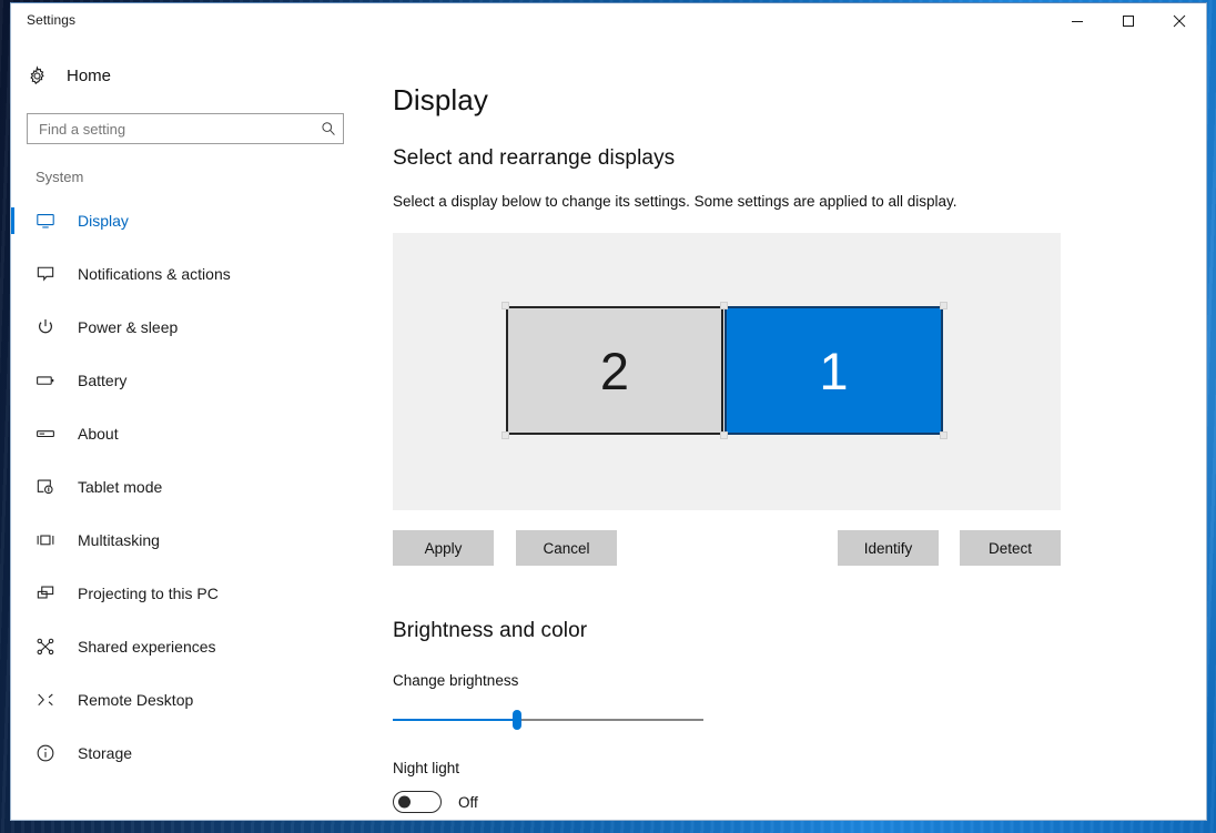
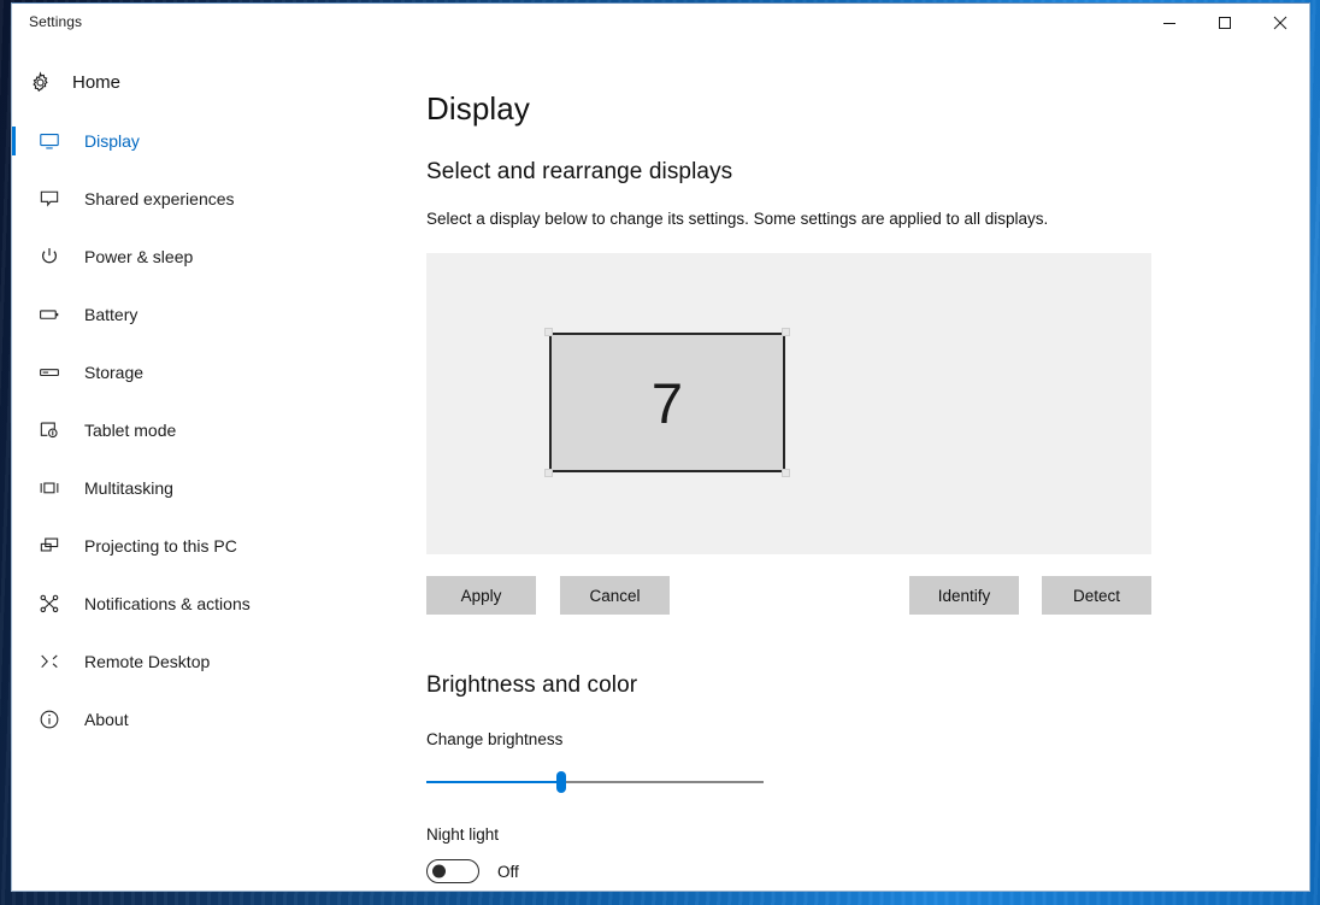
  Settings
  Home
- Find a setting
- System
  Display
- Notifications & actions
+ Shared experiences
  Power & sleep
  Battery
- About
+ Storage
  Tablet mode
  Multitasking
  Projecting to this PC
- Shared experiences
+ Notifications & actions
  Remote Desktop
- Storage
+ About
  Display
  Select and rearrange displays
- Select a display below to change its settings. Some settings are applied to all display.
+ Select a display below to change its settings. Some settings are applied to all displays.
- 2
+ 7
- 1
  Apply
  Cancel
  Identify
  Detect
  Brightness and color
  Change brightness
  Night light
  Off
